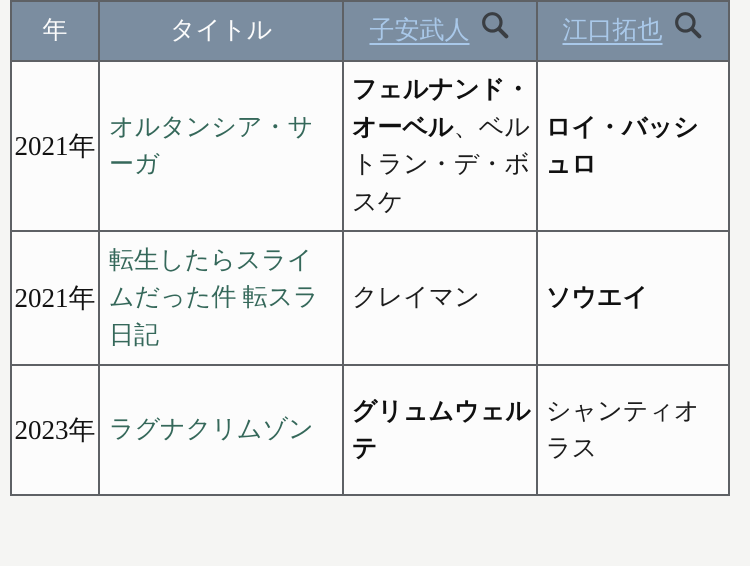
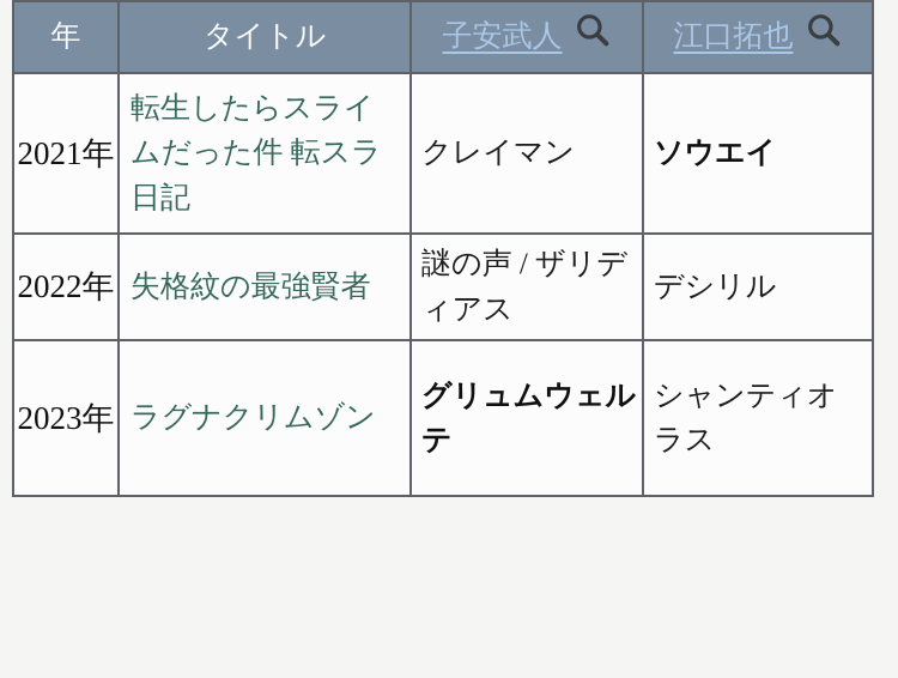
  年	タイトル	子安武人	江口拓也
- 2021年	オルタンシア・サーガ	フェルナンド・オーベル、ベルトラン・デ・ボスケ	ロイ・バッシュロ
  2021年	転生したらスライムだった件 転スラ日記	クレイマン	ソウエイ
+ 2022年	失格紋の最強賢者	謎の声 / ザリディアス	デシリル
  2023年	ラグナクリムゾン	グリュムウェルテ	シャンティオラス
